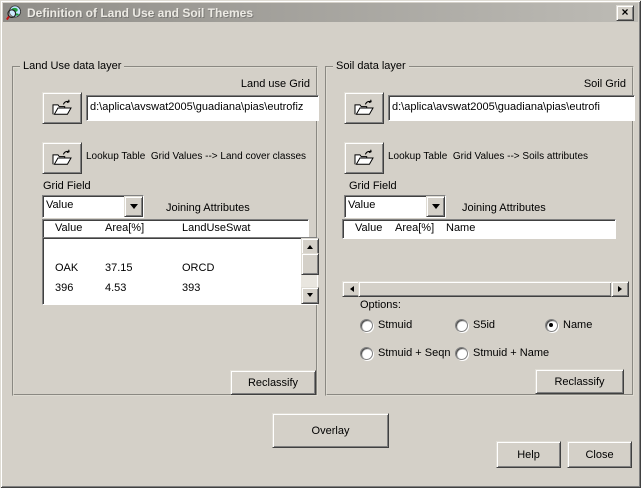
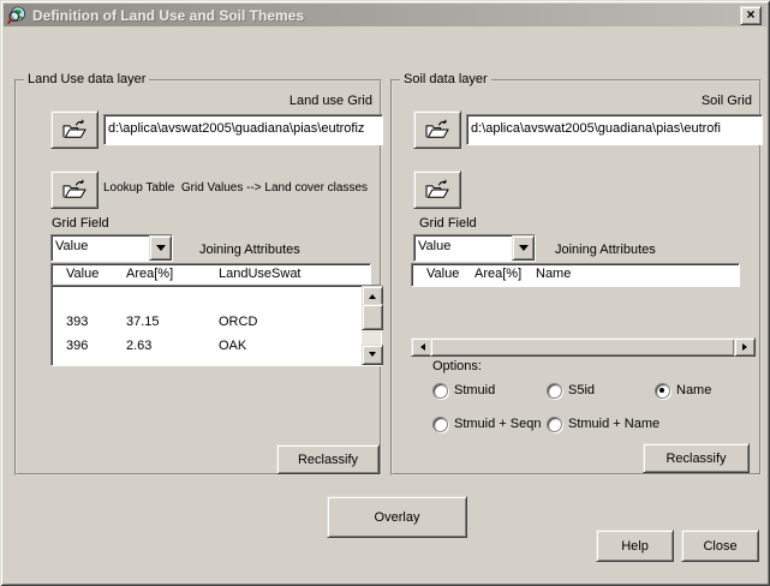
  Definition of Land Use and Soil Themes
  ×
  Land Use data layer
  Land use Grid
  d:\aplica\avswat2005\guadiana\pias\eutrofiz
  Lookup Table Grid Values --> Land cover classes
  Grid Field
  Value
  Joining Attributes
  Value
  Area[%]
  LandUseSwat
- OAK
+ 393
  37.15
  ORCD
  396
- 4.53
+ 2.63
- 393
+ OAK
  Reclassify
  Soil data layer
  Soil Grid
  d:\aplica\avswat2005\guadiana\pias\eutrofi
- Lookup Table Grid Values --> Soils attributes
  Grid Field
  Value
  Joining Attributes
  Value
  Area[%]
  Name
  Options:
  Stmuid
  S5id
  Name
  Stmuid + Seqn
  Stmuid + Name
  Reclassify
  Overlay
  Help
  Close
